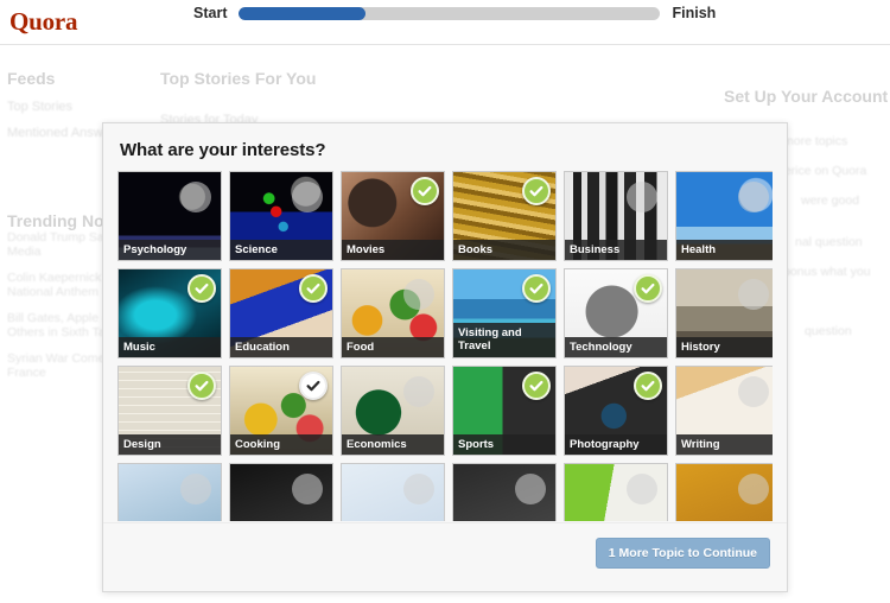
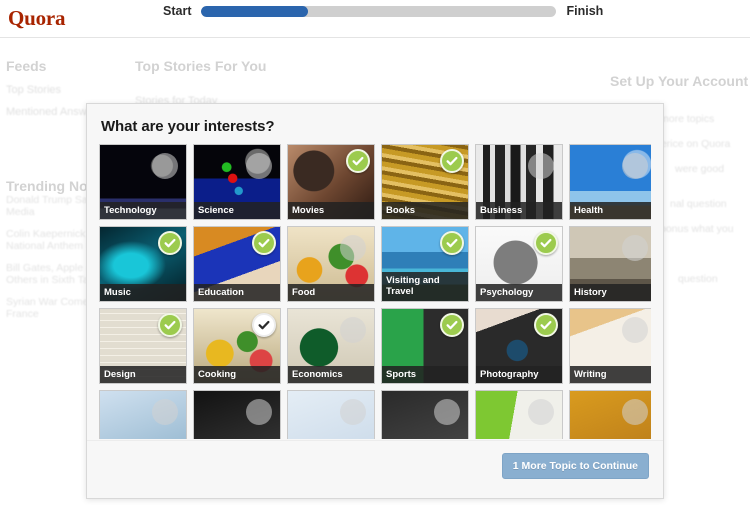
  Quora
  Start
  Finish
  Feeds
  Mentioned Answ
  Trending No
  Top Stories For You
  Stories for Today
  Set Up Your Account
  more topics
  What are your interests?
- Psychology
+ Technology
  Science
  Movies
  Books
  Business
  Health
  Music
  Education
  Food
  Visiting and Travel
- Technology
+ Psychology
  History
  Design
  Cooking
  Economics
  Sports
  Photography
  Writing
  1 More Topic to Continue
